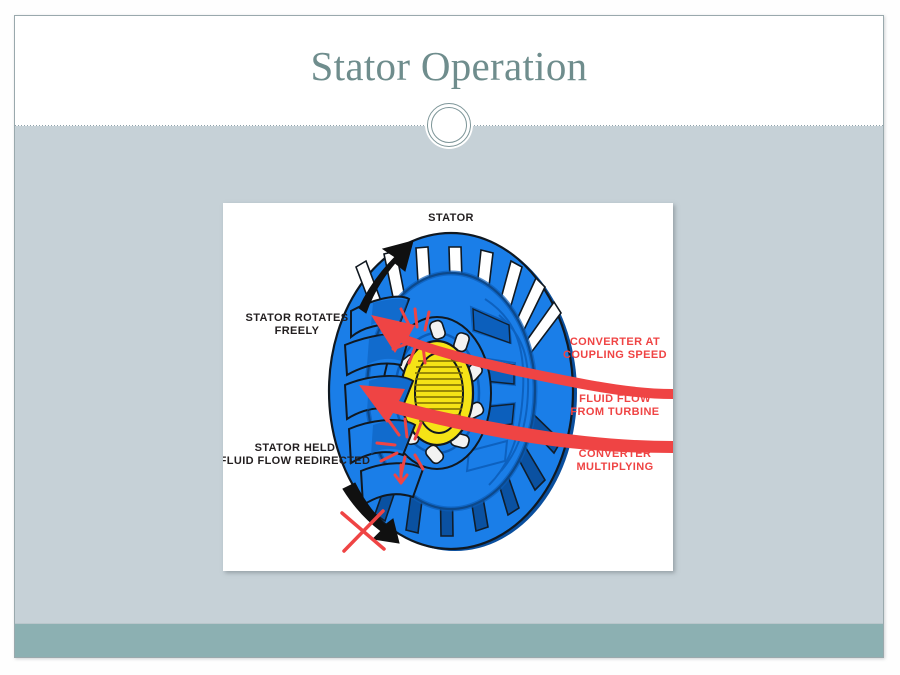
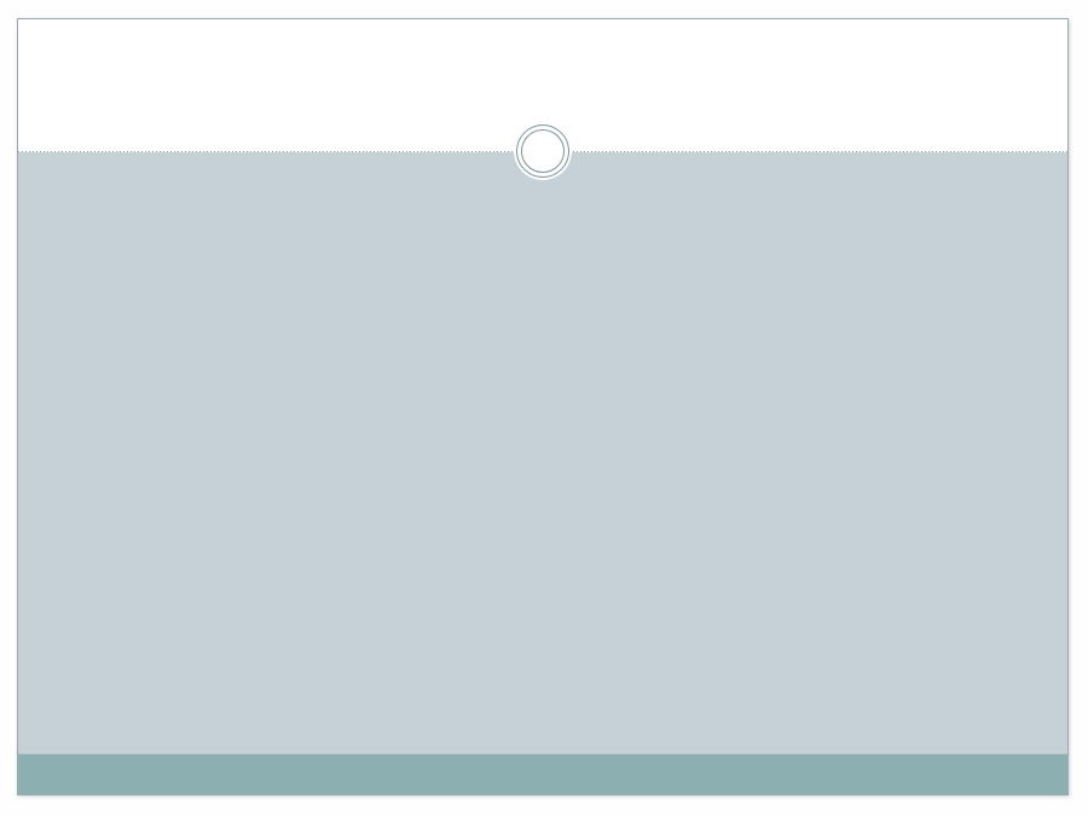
- Stator Operation
- STATOR
- STATOR ROTATES
- FREELY
- STATOR HELD
- FLUID FLOW REDIRECTED
- CONVERTER AT
- COUPLING SPEED
- FLUID FLOW
- FROM TURBINE
- CONVERTER
- MULTIPLYING
